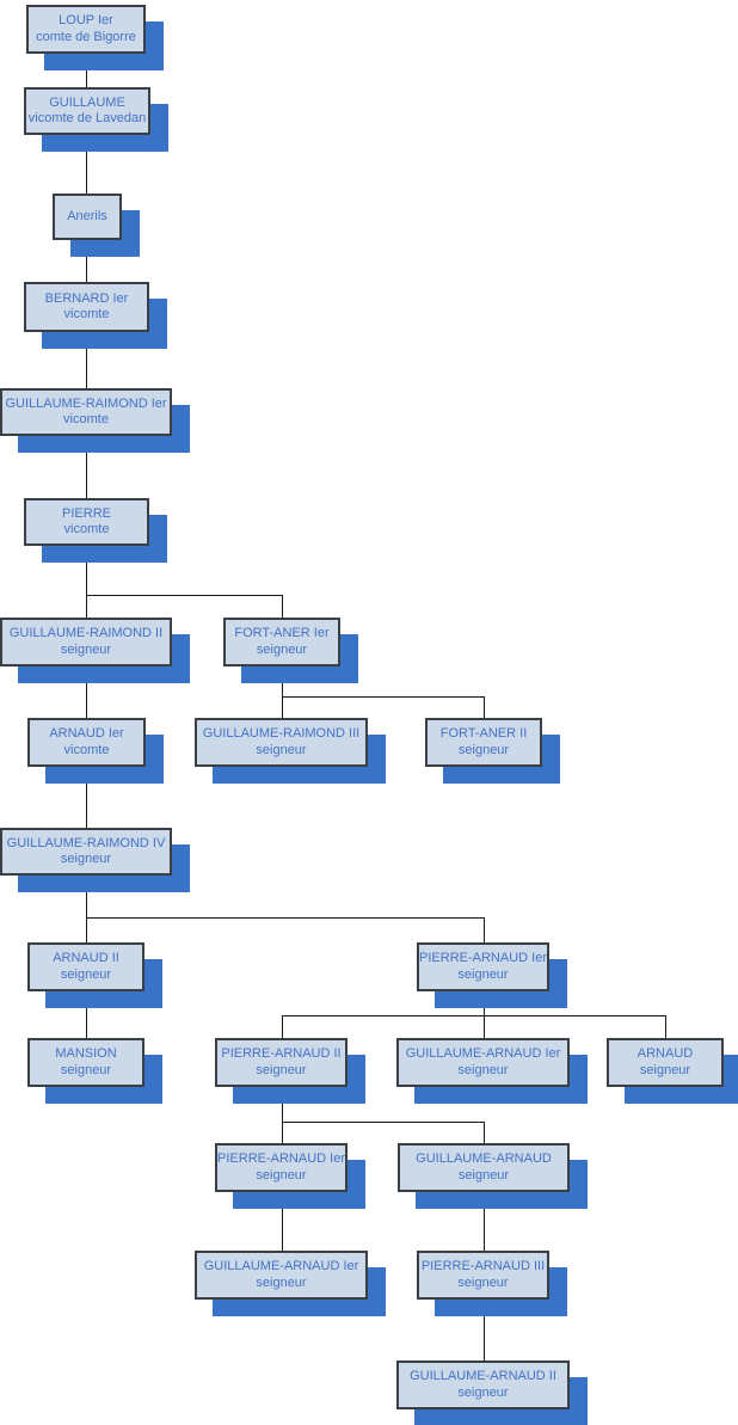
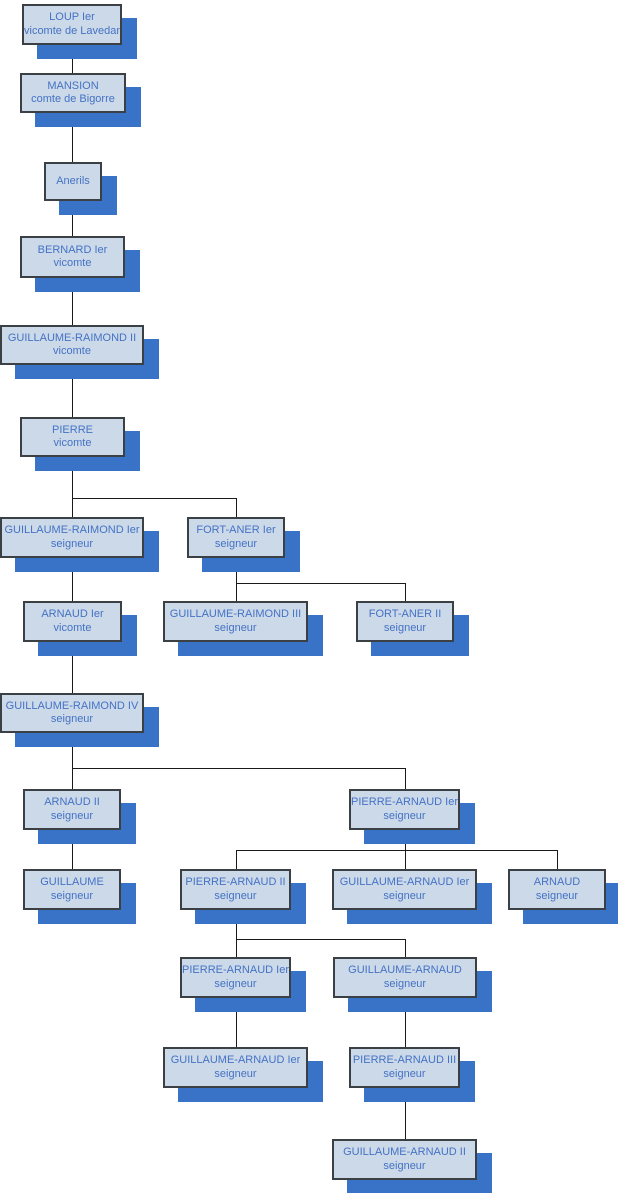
  LOUP Ier
- comte de Bigorre
+ vicomte de Lavedan
- GUILLAUME
+ MANSION
- vicomte de Lavedan
+ comte de Bigorre
  Anerils
  BERNARD Ier
  vicomte
- GUILLAUME-RAIMOND Ier
+ GUILLAUME-RAIMOND II
  vicomte
  PIERRE
  vicomte
- GUILLAUME-RAIMOND II
+ GUILLAUME-RAIMOND Ier
  seigneur
  FORT-ANER Ier
  seigneur
  ARNAUD Ier
  vicomte
  GUILLAUME-RAIMOND III
  seigneur
  FORT-ANER II
  seigneur
  GUILLAUME-RAIMOND IV
  seigneur
  ARNAUD II
  seigneur
  PIERRE-ARNAUD Ier
  seigneur
- MANSION
+ GUILLAUME
  seigneur
  PIERRE-ARNAUD II
  seigneur
  GUILLAUME-ARNAUD Ier
  seigneur
  ARNAUD
  seigneur
  PIERRE-ARNAUD Ier
  seigneur
  GUILLAUME-ARNAUD
  seigneur
  GUILLAUME-ARNAUD Ier
  seigneur
  PIERRE-ARNAUD III
  seigneur
  GUILLAUME-ARNAUD II
  seigneur
